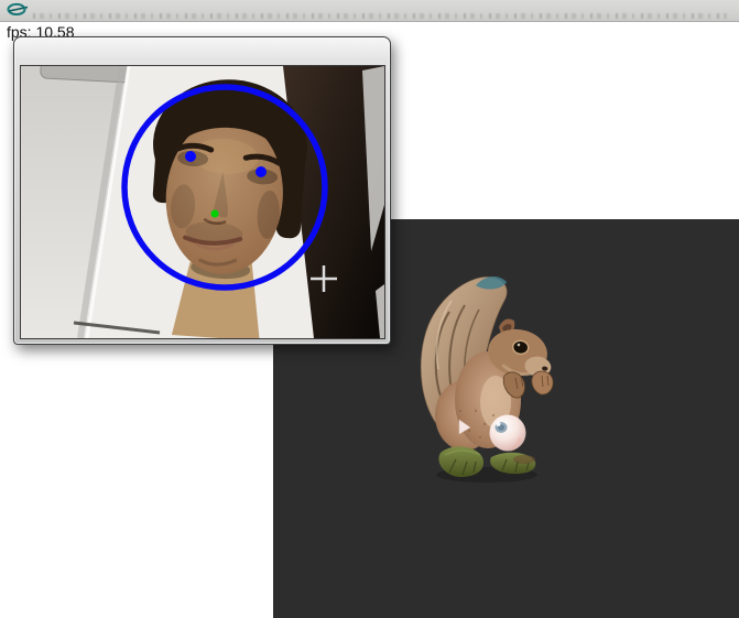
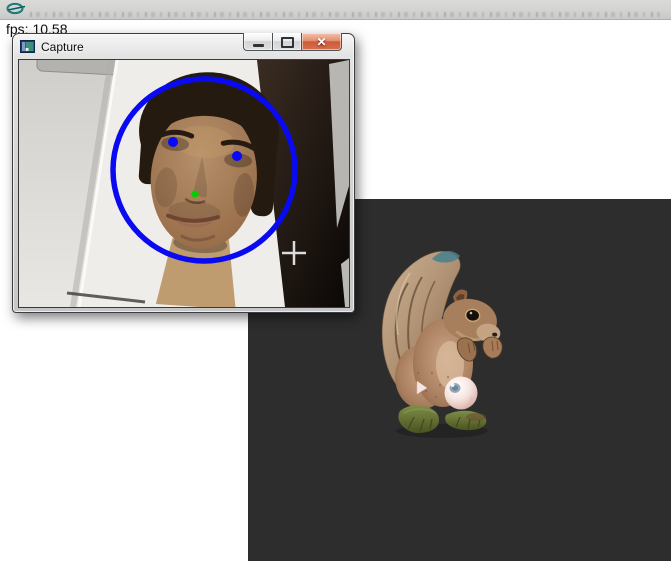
  fps: 10.58
+ Capture
+ ✕
